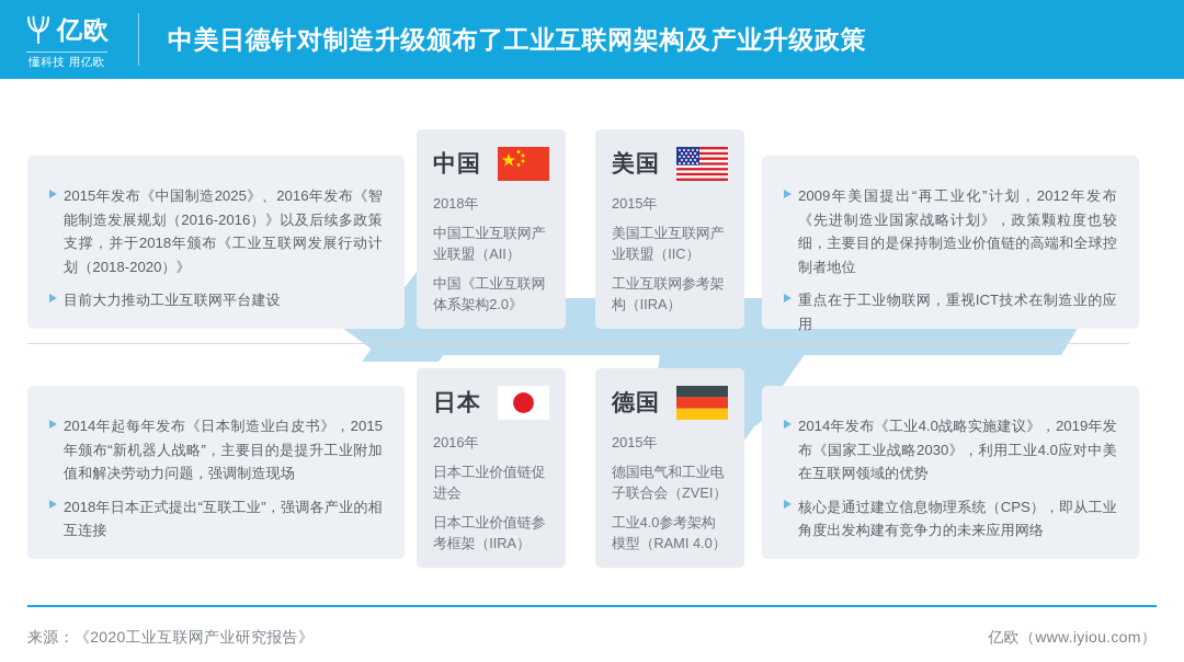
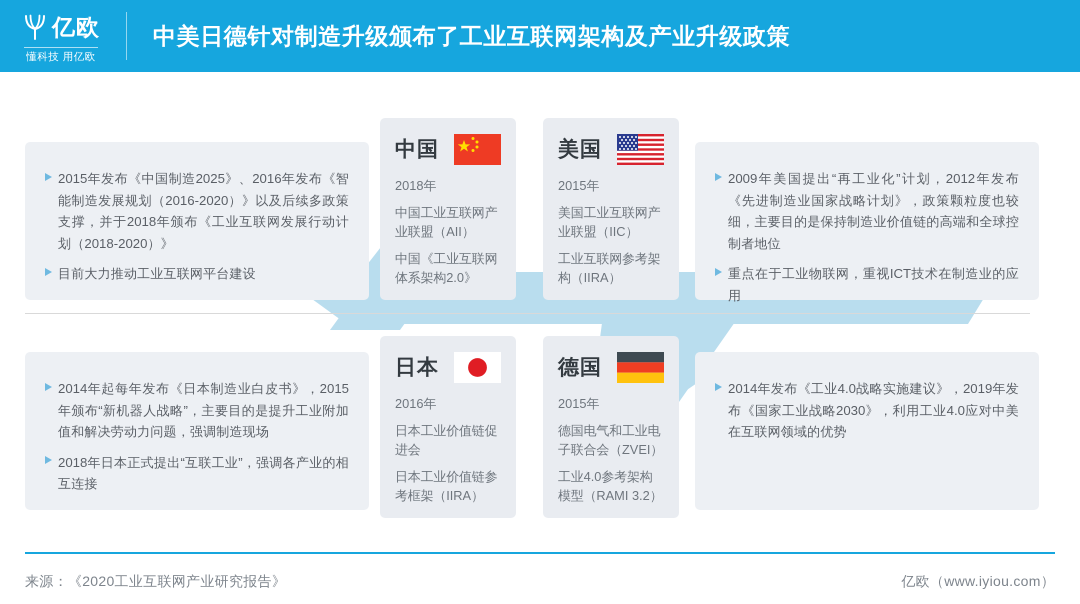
  亿欧
  懂科技 用亿欧
  中美日德针对制造升级颁布了工业互联网架构及产业升级政策
- 2015年发布《中国制造2025》、2016年发布《智能制造发展规划（2016-2016）》以及后续多政策支撑，并于2018年颁布《工业互联网发展行动计划（2018-2020）》
+ 2015年发布《中国制造2025》、2016年发布《智能制造发展规划（2016-2020）》以及后续多政策支撑，并于2018年颁布《工业互联网发展行动计划（2018-2020）》
  目前大力推动工业互联网平台建设
  中国
  2018年
  中国工业互联网产业联盟（AII）
  中国《工业互联网体系架构2.0》
  美国
  2015年
  美国工业互联网产业联盟（IIC）
  工业互联网参考架构（IIRA）
  2009年美国提出“再工业化”计划，2012年发布《先进制造业国家战略计划》，政策颗粒度也较细，主要目的是保持制造业价值链的高端和全球控制者地位
  重点在于工业物联网，重视ICT技术在制造业的应用
  2014年起每年发布《日本制造业白皮书》，2015年颁布“新机器人战略”，主要目的是提升工业附加值和解决劳动力问题，强调制造现场
  2018年日本正式提出“互联工业”，强调各产业的相互连接
  日本
  2016年
  日本工业价值链促进会
  日本工业价值链参考框架（IIRA）
  德国
  2015年
  德国电气和工业电子联合会（ZVEI）
- 工业4.0参考架构模型（RAMI 4.0）
+ 工业4.0参考架构模型（RAMI 3.2）
  2014年发布《工业4.0战略实施建议》，2019年发布《国家工业战略2030》，利用工业4.0应对中美在互联网领域的优势
- 核心是通过建立信息物理系统（CPS），即从工业角度出发构建有竞争力的未来应用网络
  来源：《2020工业互联网产业研究报告》
  亿欧（www.iyiou.com）
